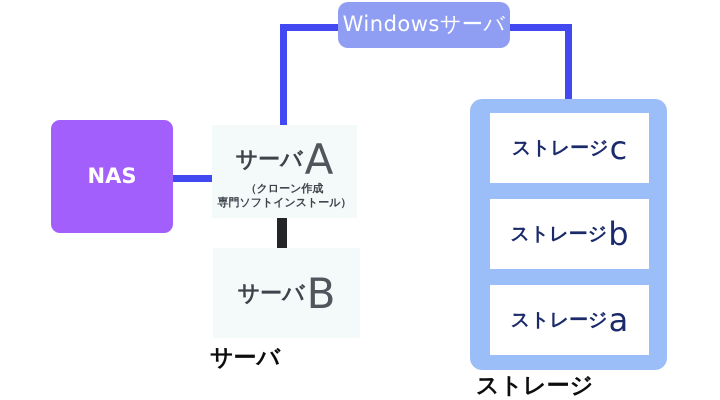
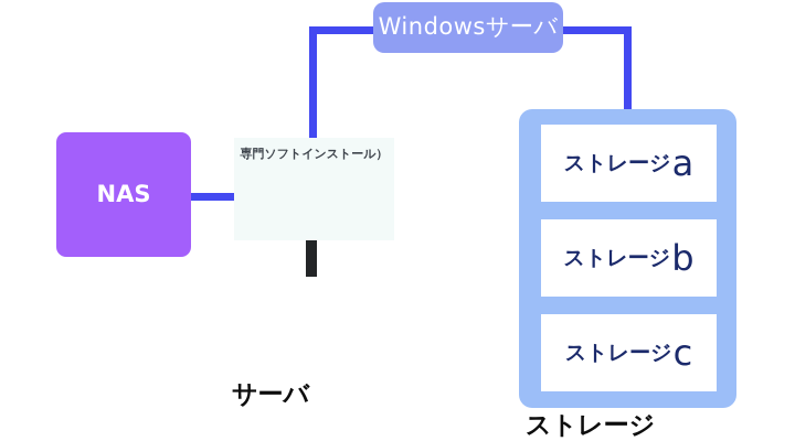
  Windowsサーバ
  NAS
- サーバA
- （クローン作成
  専門ソフトインストール）
- サーバB
  サーバ
  ストレージ
- c
+ a
  ストレージ
  b
  ストレージ
- a
+ c
  ストレージ
